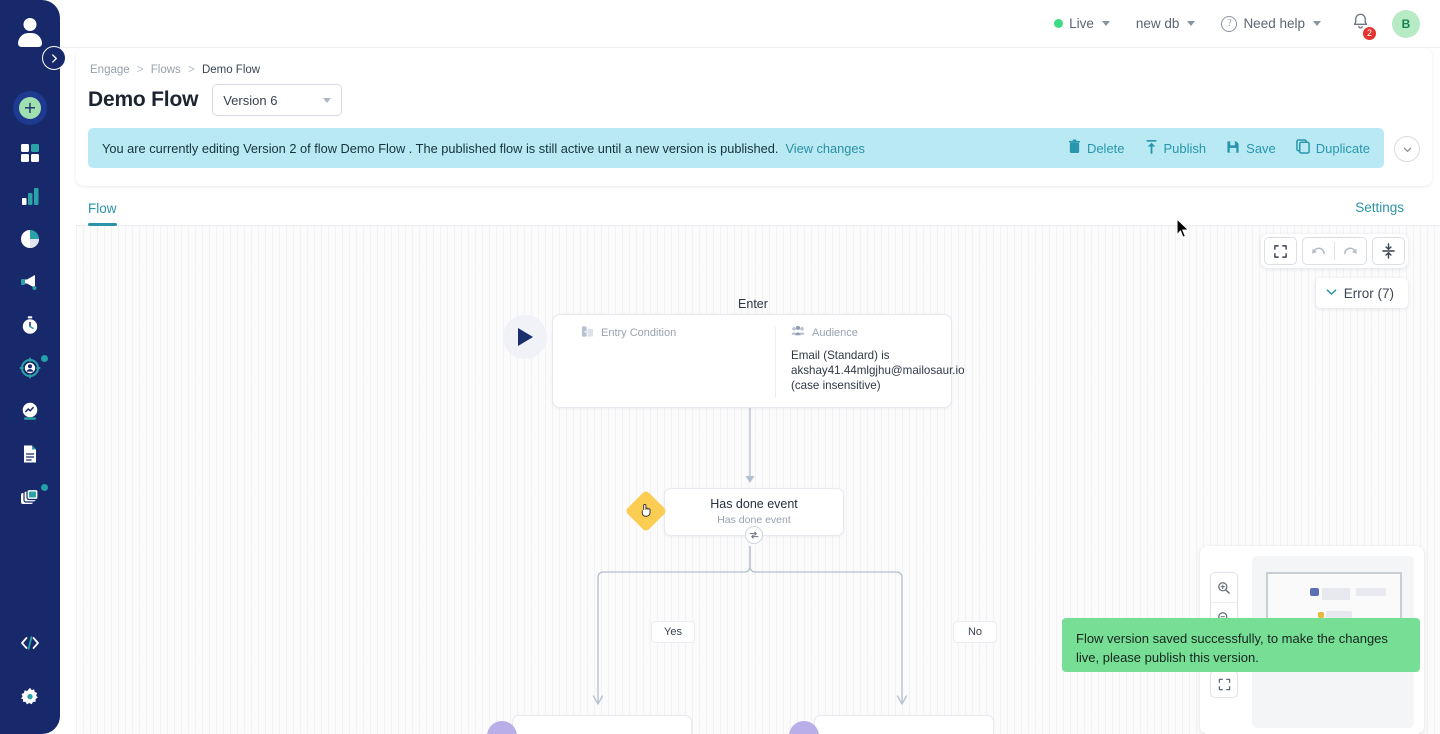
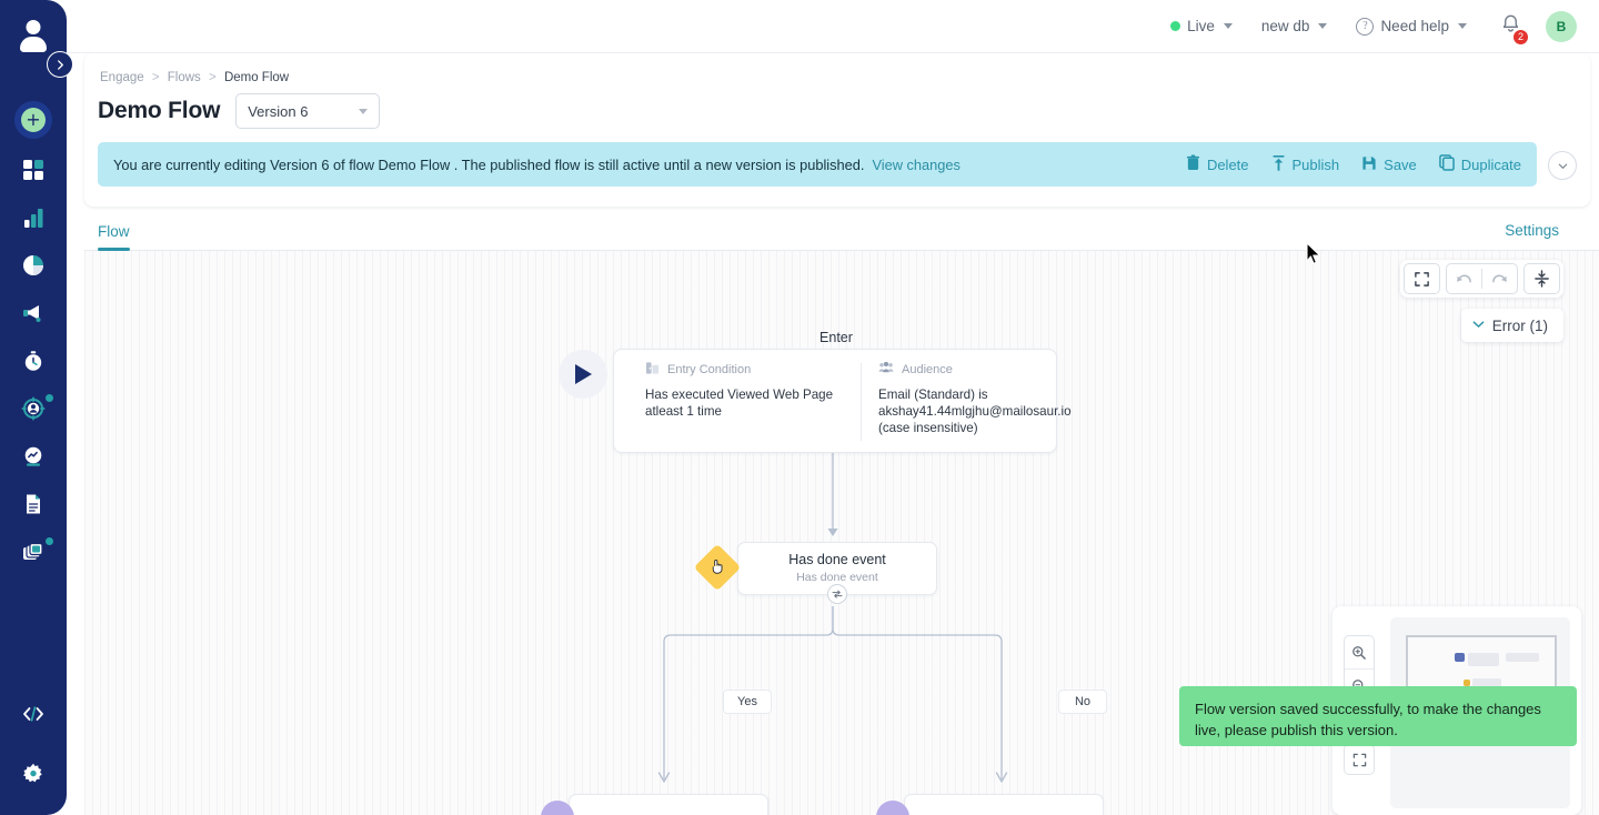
  +
  Live
  new db
  ?
  Need help
  2
  B
  Engage > Flows > Demo Flow
  Demo Flow
  Version 6
- You are currently editing Version 2 of flow Demo Flow . The published flow is still active until a new version is published.
+ You are currently editing Version 6 of flow Demo Flow . The published flow is still active until a new version is published.
  View changes
  Delete
  Publish
  Save
  Duplicate
  Flow
  Settings
- Error (7)
+ Error (1)
  Enter
  Entry Condition
+ Has executed Viewed Web Page atleast 1 time
  Audience
  Email (Standard) is akshay41.44mlgjhu@mailosaur.io (case insensitive)
  Has done event
  Has done event
  Yes
  No
  Flow version saved successfully, to make the changes live, please publish this version.
